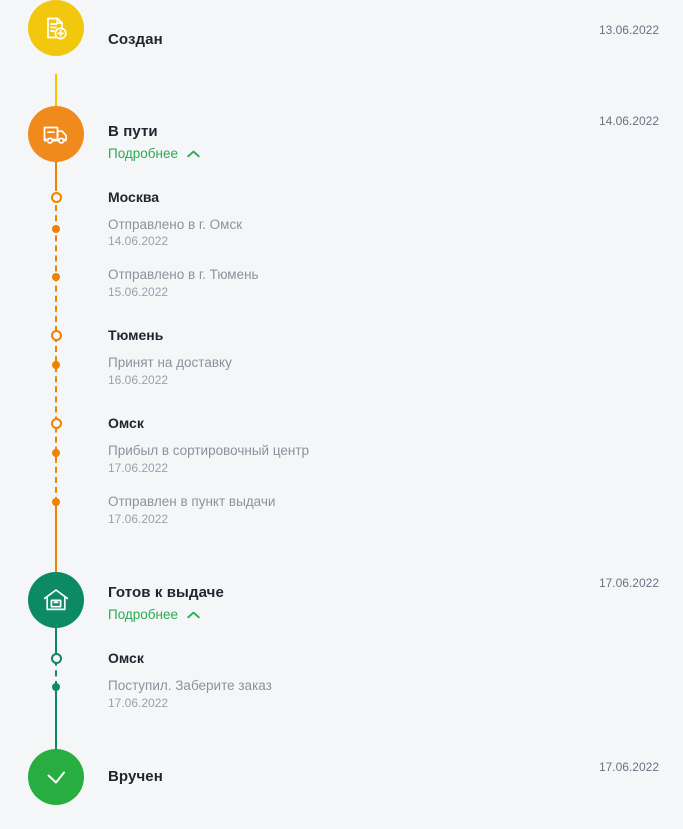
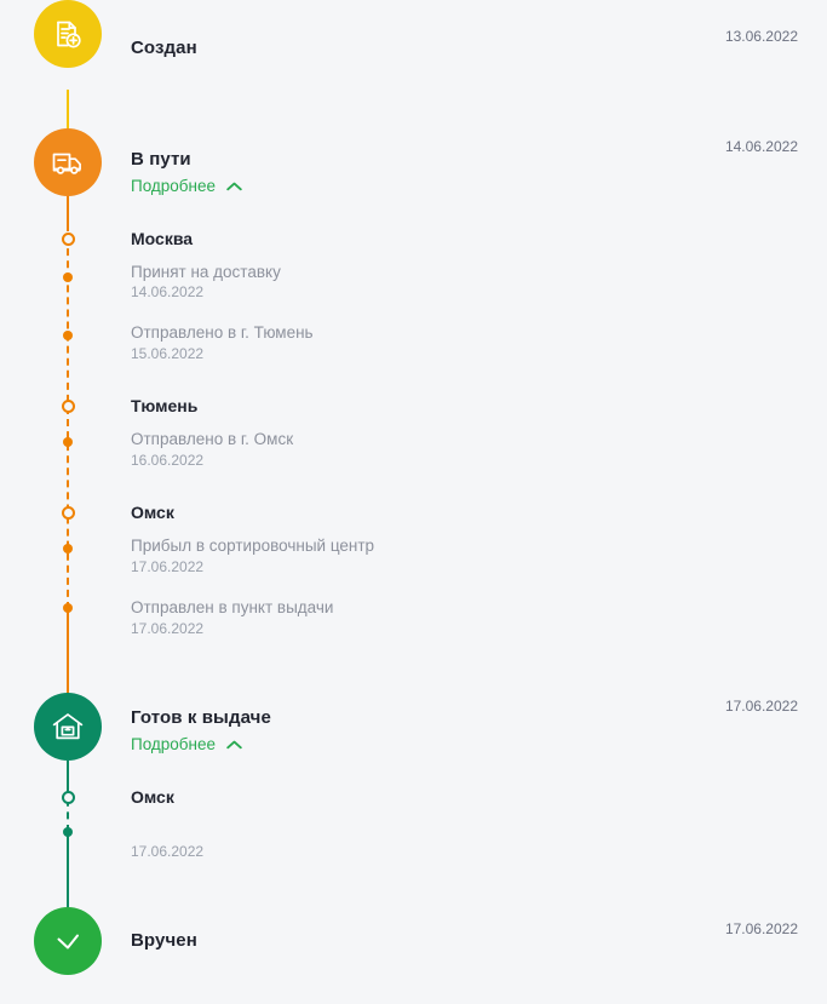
  Создан
  13.06.2022
  В пути
  Подробнее
  14.06.2022
  Москва
- Отправлено в г. Омск
+ Принят на доставку
  14.06.2022
  Отправлено в г. Тюмень
  15.06.2022
  Тюмень
- Принят на доставку
+ Отправлено в г. Омск
  16.06.2022
  Омск
  Прибыл в сортировочный центр
  17.06.2022
  Отправлен в пункт выдачи
  17.06.2022
  Готов к выдаче
  Подробнее
  17.06.2022
  Омск
- Поступил. Заберите заказ
  17.06.2022
  Вручен
  17.06.2022
